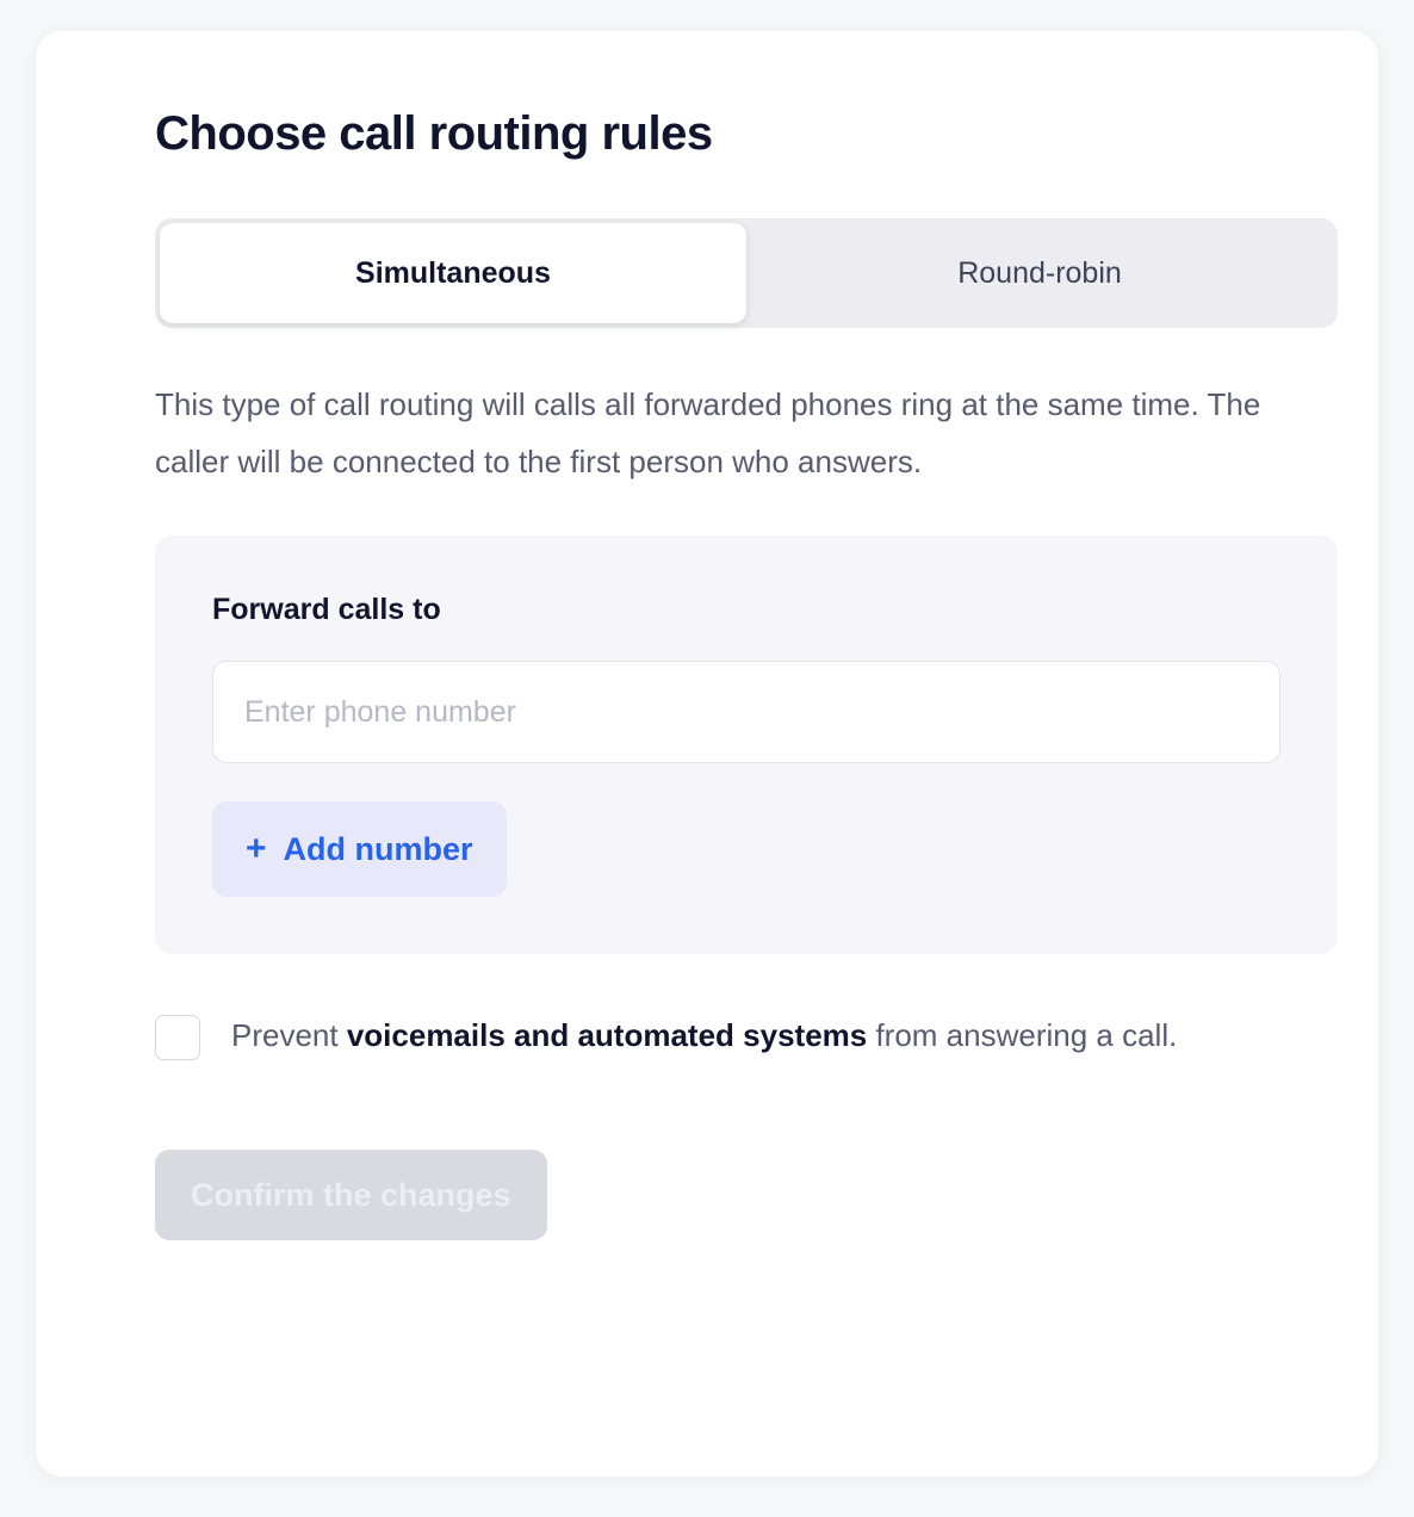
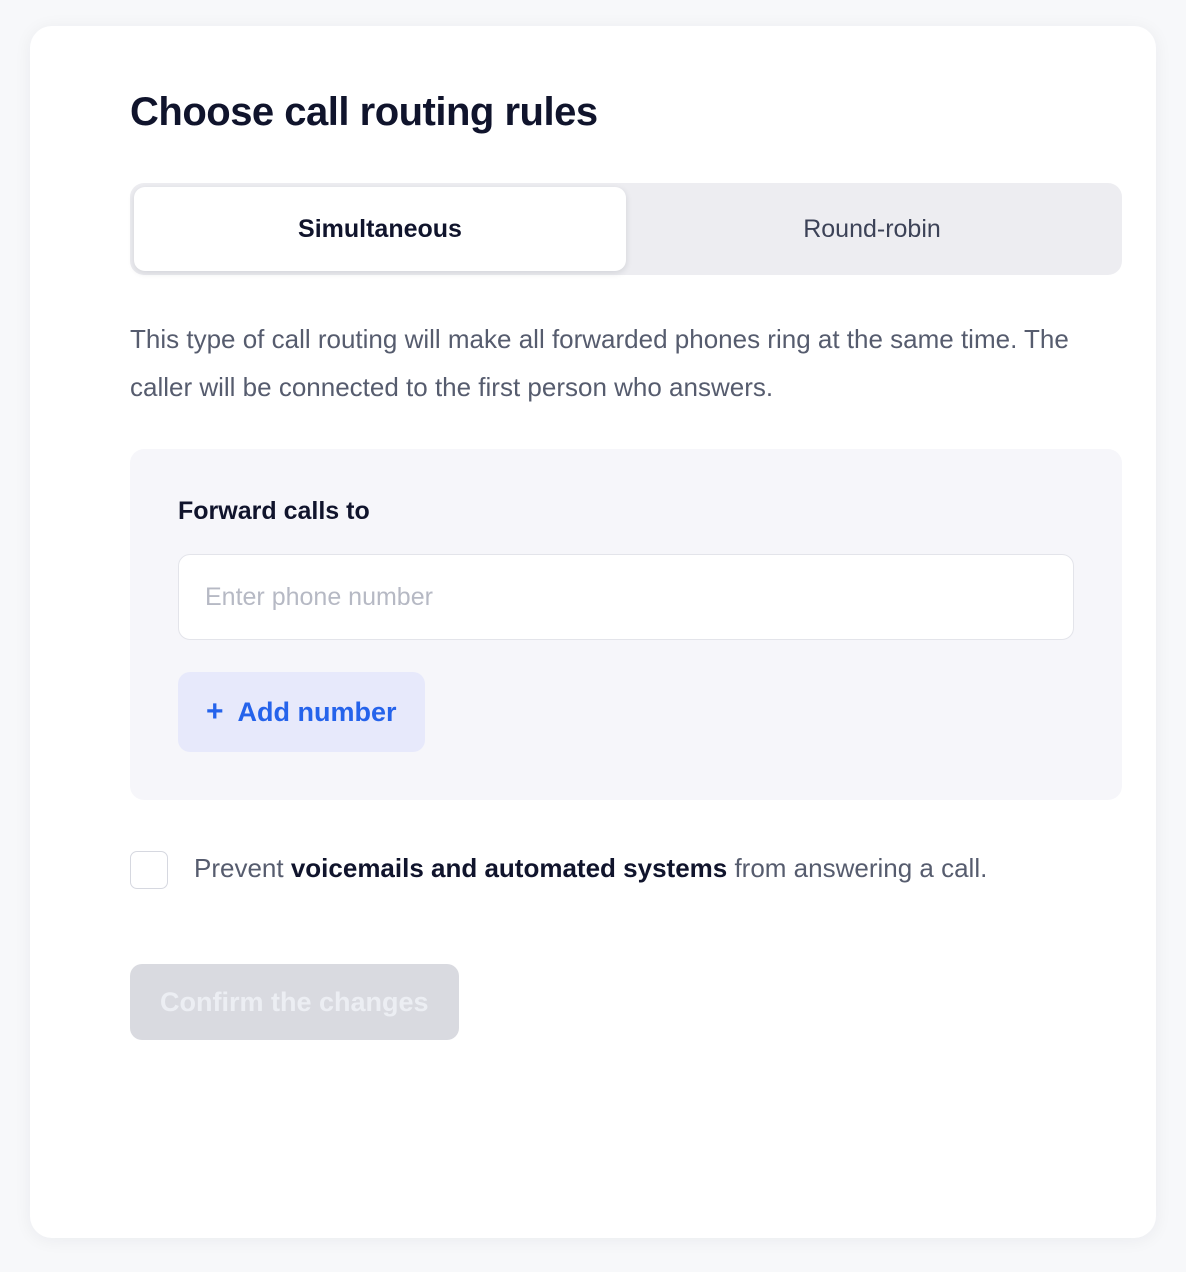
  Choose call routing rules
  Simultaneous
  Round-robin
- This type of call routing will calls all forwarded phones ring at the same time. The caller will be connected to the first person who answers.
+ This type of call routing will make all forwarded phones ring at the same time. The caller will be connected to the first person who answers.
  Forward calls to
  Enter phone number
  +
  Add number
  Prevent voicemails and automated systems from answering a call.
